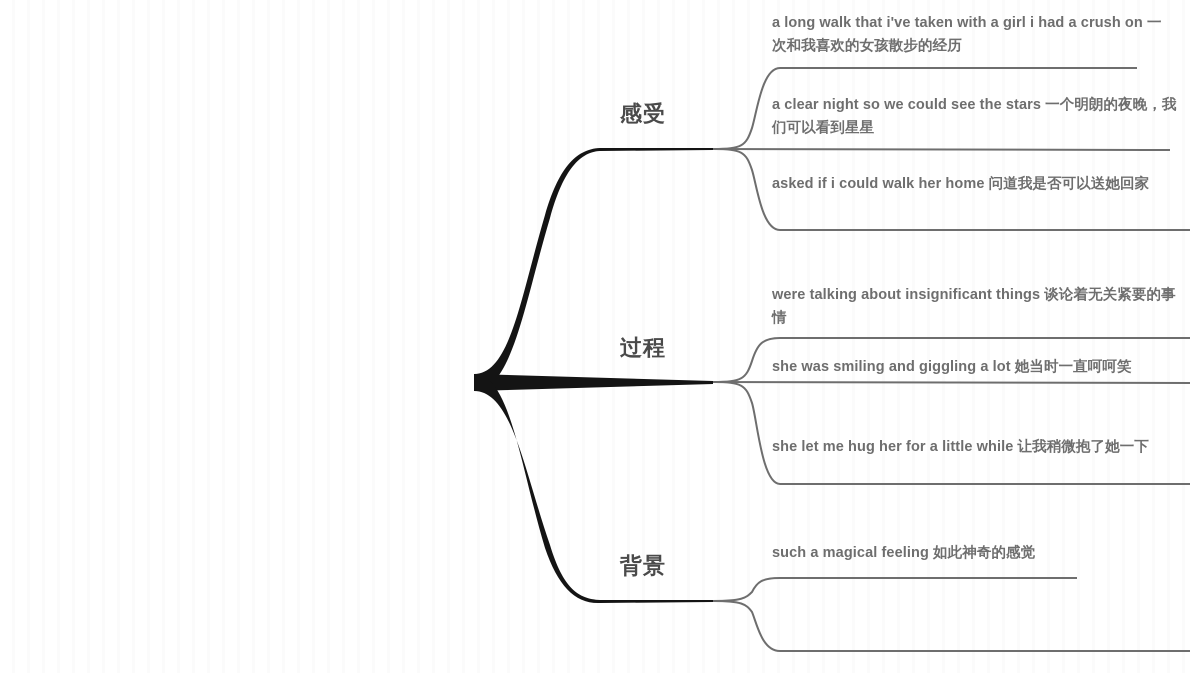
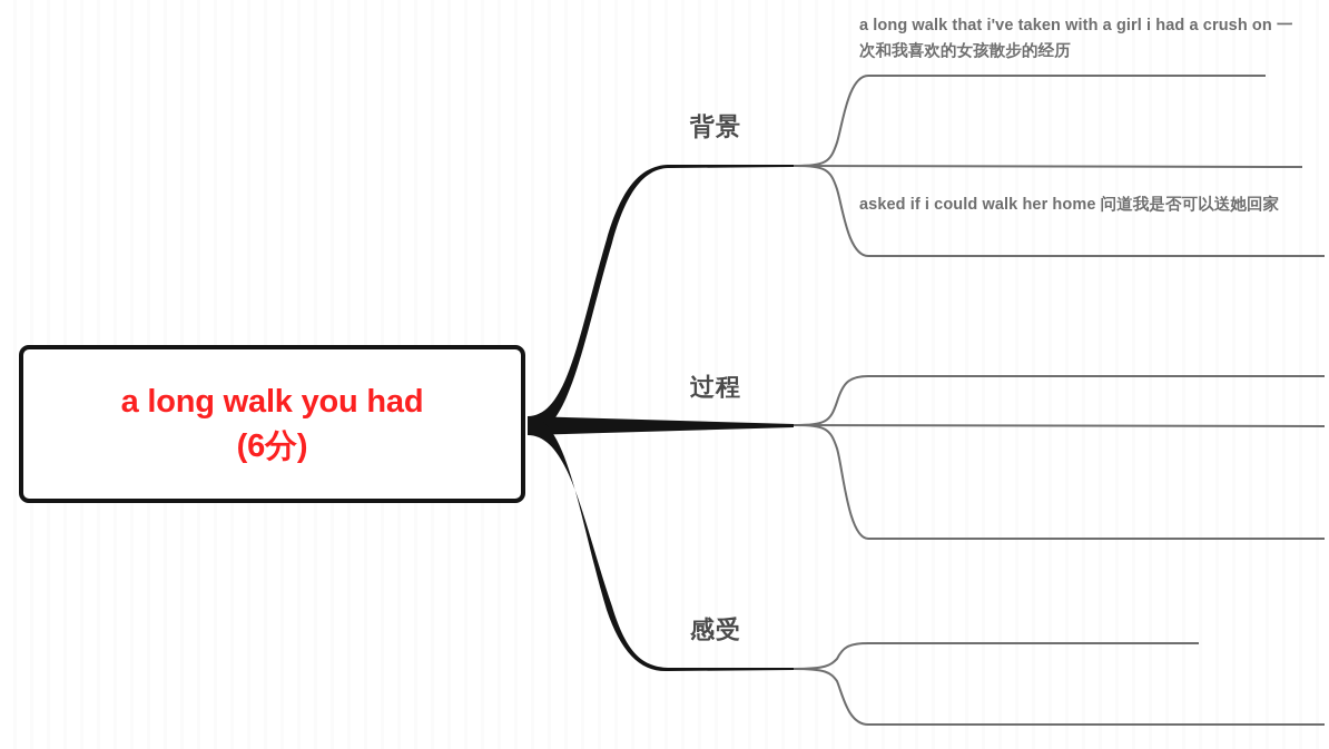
+ a long walk you had
+ (6分)
- 感受
+ 背景
  过程
- 背景
+ 感受
  a long walk that i've taken with a girl i had a crush on 一次和我喜欢的女孩散步的经历
- a clear night so we could see the stars 一个明朗的夜晚，我们可以看到星星
  asked if i could walk her home 问道我是否可以送她回家
- were talking about insignificant things 谈论着无关紧要的事情
- she was smiling and giggling a lot 她当时一直呵呵笑
- she let me hug her for a little while 让我稍微抱了她一下
- such a magical feeling 如此神奇的感觉
